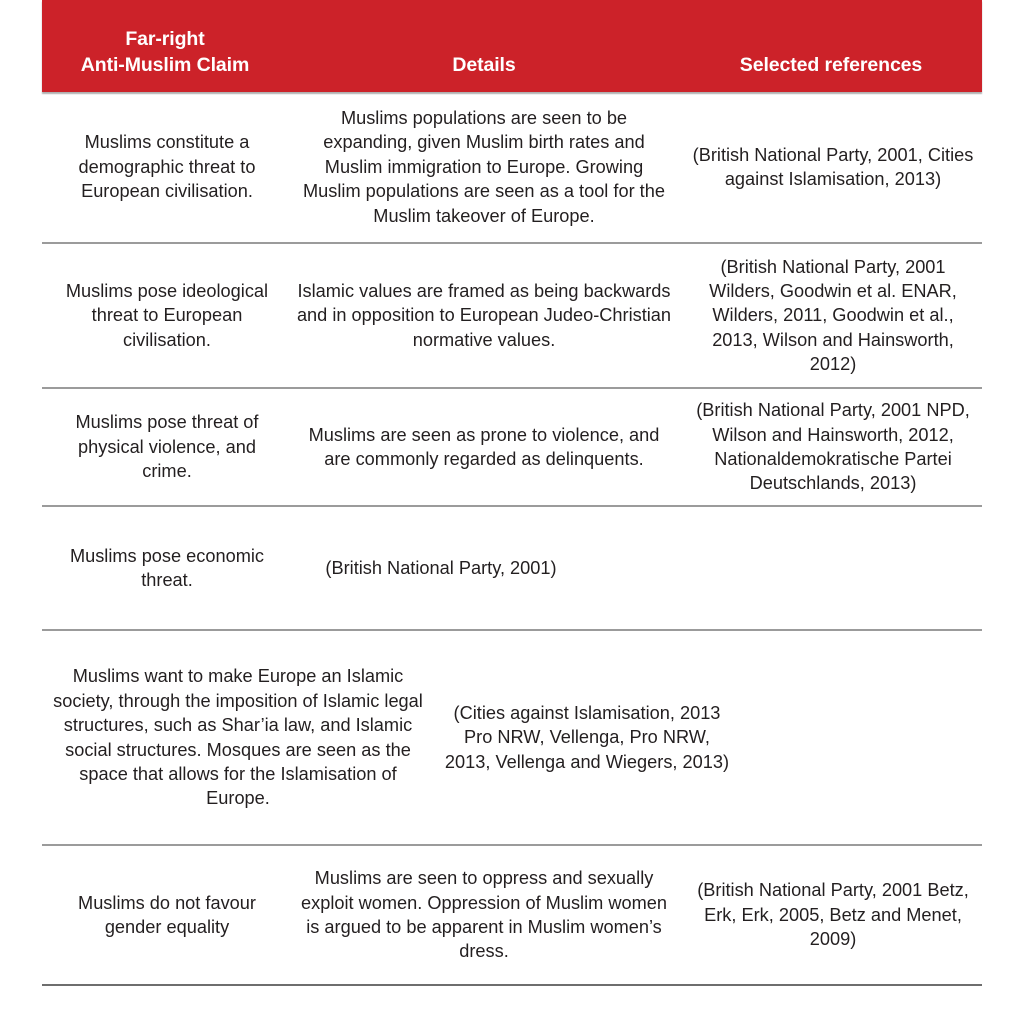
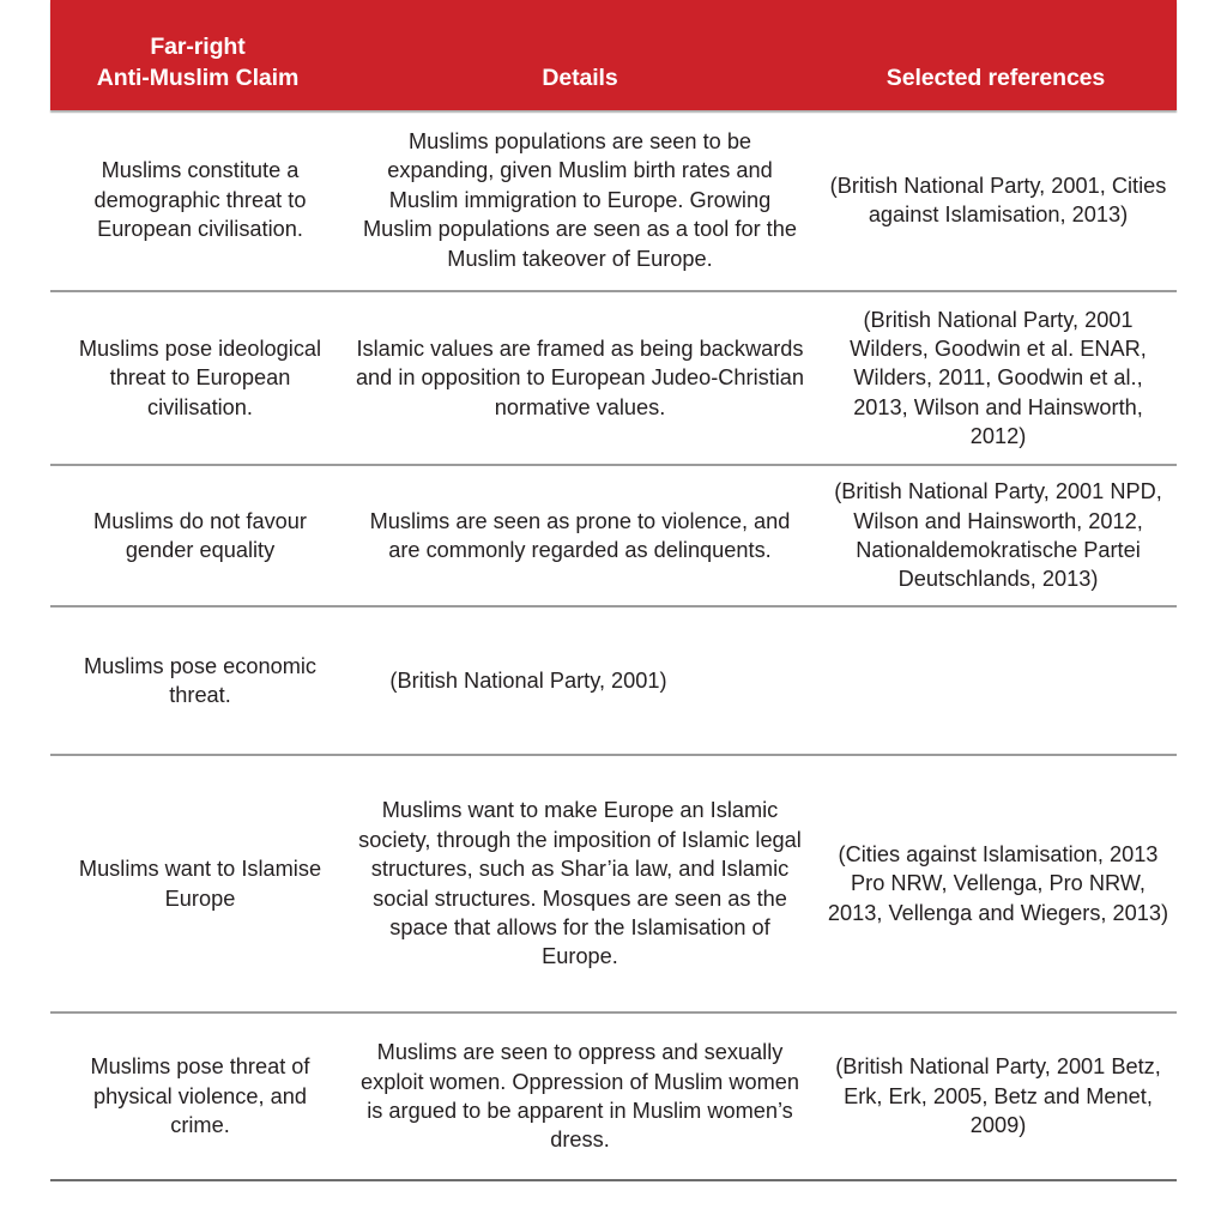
  Far-right
  Anti-Muslim Claim
  Details
  Selected references
  Muslims constitute a demographic threat to European civilisation.
  Muslims populations are seen to be expanding, given Muslim birth rates and Muslim immigration to Europe. Growing Muslim populations are seen as a tool for the Muslim takeover of Europe.
  (British National Party, 2001, Cities against Islamisation, 2013)
  Muslims pose ideological threat to European civilisation.
  Islamic values are framed as being backwards and in opposition to European Judeo-Christian normative values.
  (British National Party, 2001 Wilders, Goodwin et al. ENAR, Wilders, 2011, Goodwin et al., 2013, Wilson and Hainsworth, 2012)
- Muslims pose threat of physical violence, and crime.
+ Muslims do not favour gender equality
  Muslims are seen as prone to violence, and are commonly regarded as delinquents.
  (British National Party, 2001 NPD, Wilson and Hainsworth, 2012, Nationaldemokratische Partei Deutschlands, 2013)
  Muslims pose economic threat.
  (British National Party, 2001)
+ Muslims want to Islamise Europe
  Muslims want to make Europe an Islamic society, through the imposition of Islamic legal structures, such as Shar’ia law, and Islamic social structures. Mosques are seen as the space that allows for the Islamisation of Europe.
  (Cities against Islamisation, 2013 Pro NRW, Vellenga, Pro NRW, 2013, Vellenga and Wiegers, 2013)
- Muslims do not favour gender equality
+ Muslims pose threat of physical violence, and crime.
  Muslims are seen to oppress and sexually exploit women. Oppression of Muslim women is argued to be apparent in Muslim women’s dress.
  (British National Party, 2001 Betz, Erk, Erk, 2005, Betz and Menet, 2009)
